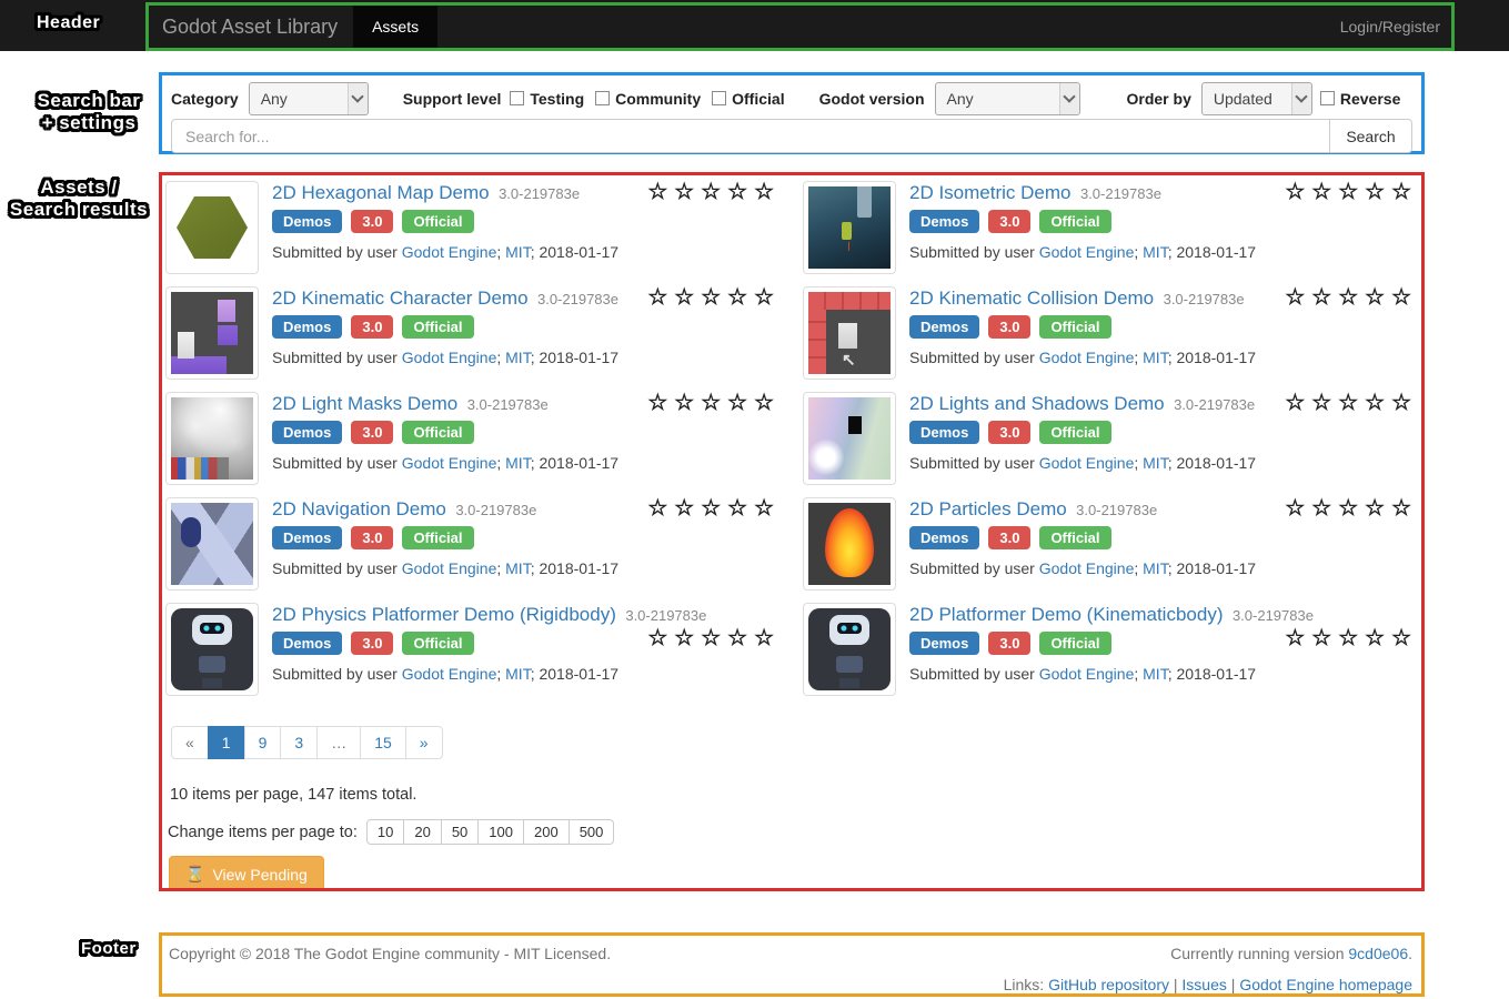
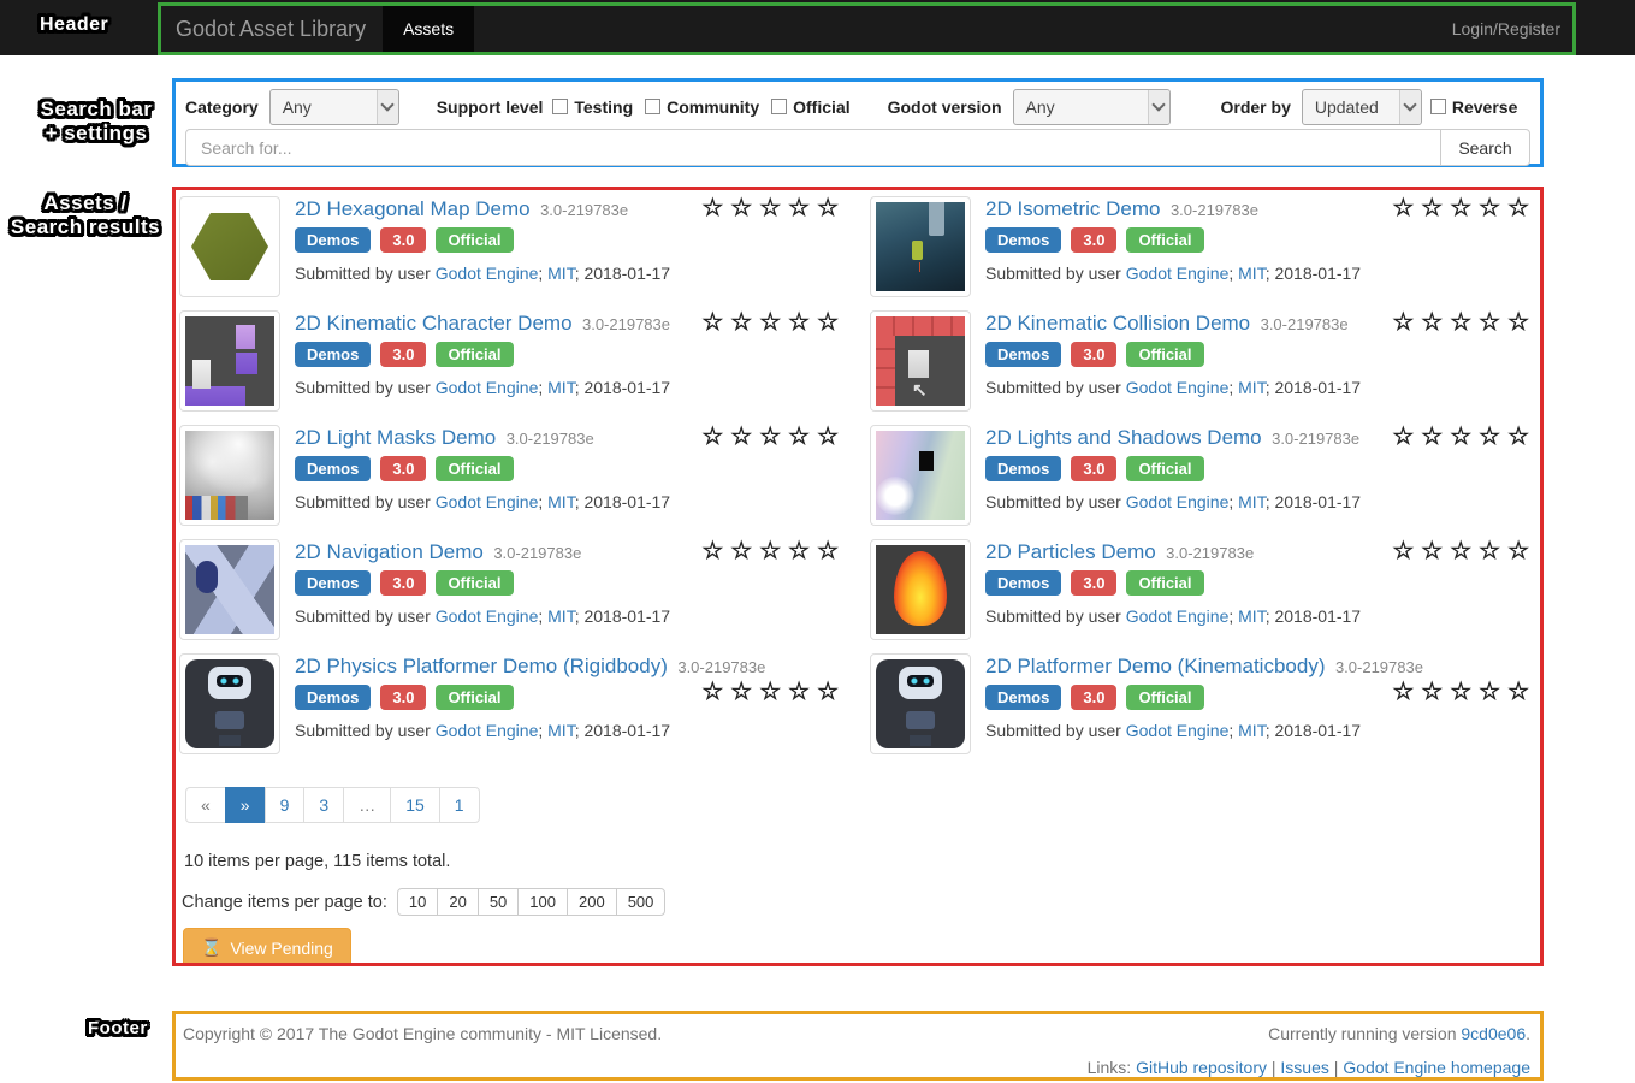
  Godot Asset Library
  Assets
  Login/Register
  Header
  Search bar
  + settings
  Assets /
  Search results
  Footer
  Category
  Any
  Support level
  Testing
  Community
  Official
  Godot version
  Any
  Order by
  Updated
  Reverse
  Search for...
  Search
  ☆☆☆☆☆
  2D Hexagonal Map Demo 3.0-219783e
  Demos
  3.0
  Official
  Submitted by user Godot Engine; MIT; 2018-01-17
  ☆☆☆☆☆
  2D Isometric Demo 3.0-219783e
  Demos
  3.0
  Official
  Submitted by user Godot Engine; MIT; 2018-01-17
  ☆☆☆☆☆
  2D Kinematic Character Demo 3.0-219783e
  Demos
  3.0
  Official
  Submitted by user Godot Engine; MIT; 2018-01-17
  ☆☆☆☆☆
  2D Kinematic Collision Demo 3.0-219783e
  Demos
  3.0
  Official
  Submitted by user Godot Engine; MIT; 2018-01-17
  ☆☆☆☆☆
  2D Light Masks Demo 3.0-219783e
  Demos
  3.0
  Official
  Submitted by user Godot Engine; MIT; 2018-01-17
  ☆☆☆☆☆
  2D Lights and Shadows Demo 3.0-219783e
  Demos
  3.0
  Official
  Submitted by user Godot Engine; MIT; 2018-01-17
  ☆☆☆☆☆
  2D Navigation Demo 3.0-219783e
  Demos
  3.0
  Official
  Submitted by user Godot Engine; MIT; 2018-01-17
  ☆☆☆☆☆
  2D Particles Demo 3.0-219783e
  Demos
  3.0
  Official
  Submitted by user Godot Engine; MIT; 2018-01-17
  ☆☆☆☆☆
  2D Physics Platformer Demo (Rigidbody) 3.0-219783e
  Demos
  3.0
  Official
  Submitted by user Godot Engine; MIT; 2018-01-17
  ☆☆☆☆☆
  2D Platformer Demo (Kinematicbody) 3.0-219783e
  Demos
  3.0
  Official
  Submitted by user Godot Engine; MIT; 2018-01-17
  «
- 1
+ »
  9
  3
  …
  15
- »
+ 1
- 10 items per page, 147 items total.
+ 10 items per page, 115 items total.
  Change items per page to:
  10
  20
  50
  100
  200
  500
  ⌛
  View Pending
- Copyright © 2018 The Godot Engine community - MIT Licensed.
+ Copyright © 2017 The Godot Engine community - MIT Licensed.
  Currently running version 9cd0e06.
  Links: GitHub repository | Issues | Godot Engine homepage
